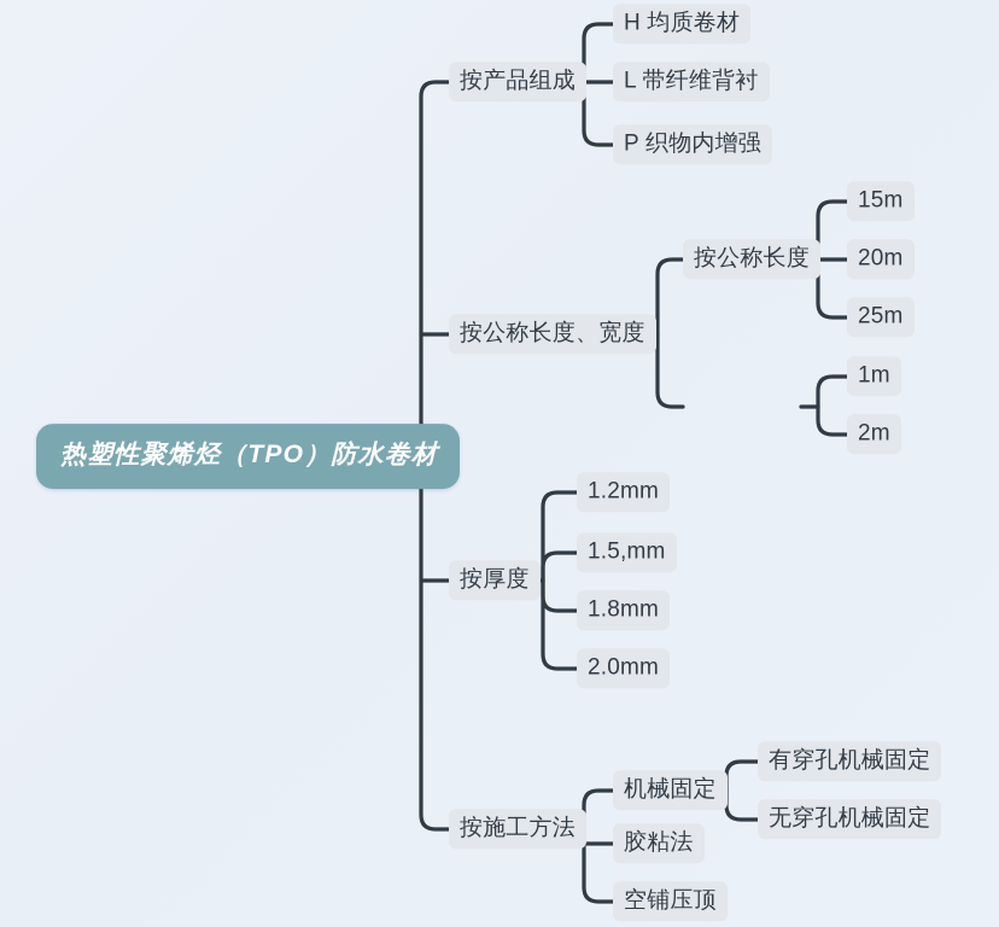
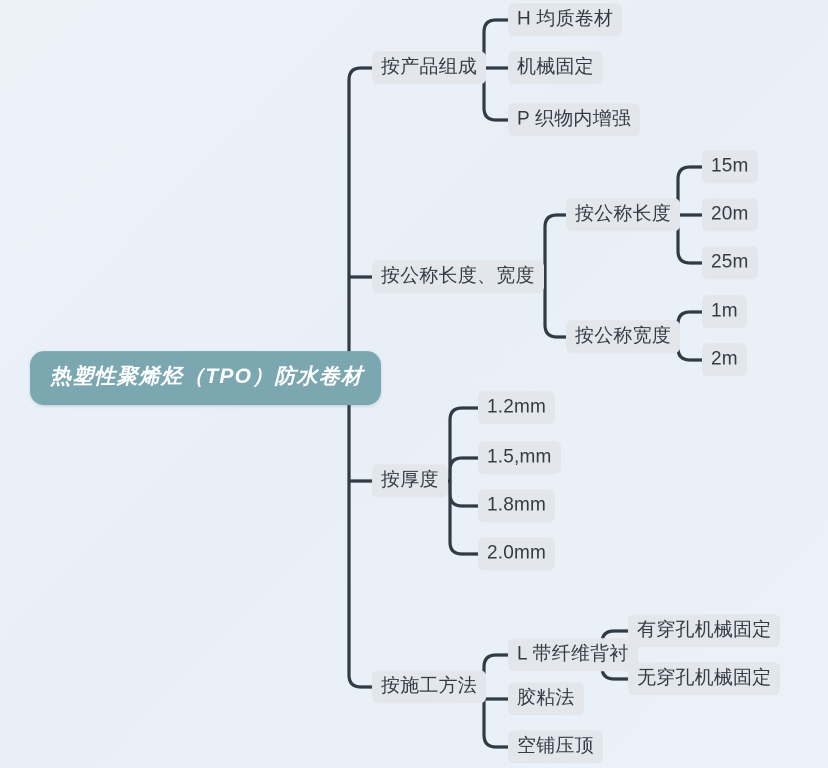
  热塑性聚烯烃（TPO）防水卷材
  按产品组成
  按公称长度、宽度
  按厚度
  按施工方法
  H 均质卷材
- L 带纤维背衬
+ 机械固定
  P 织物内增强
  按公称长度
+ 按公称宽度
  15m
  20m
  25m
  1m
  2m
  1.2mm
  1.5,mm
  1.8mm
  2.0mm
- 机械固定
+ L 带纤维背衬
  胶粘法
  空铺压顶
  有穿孔机械固定
  无穿孔机械固定
